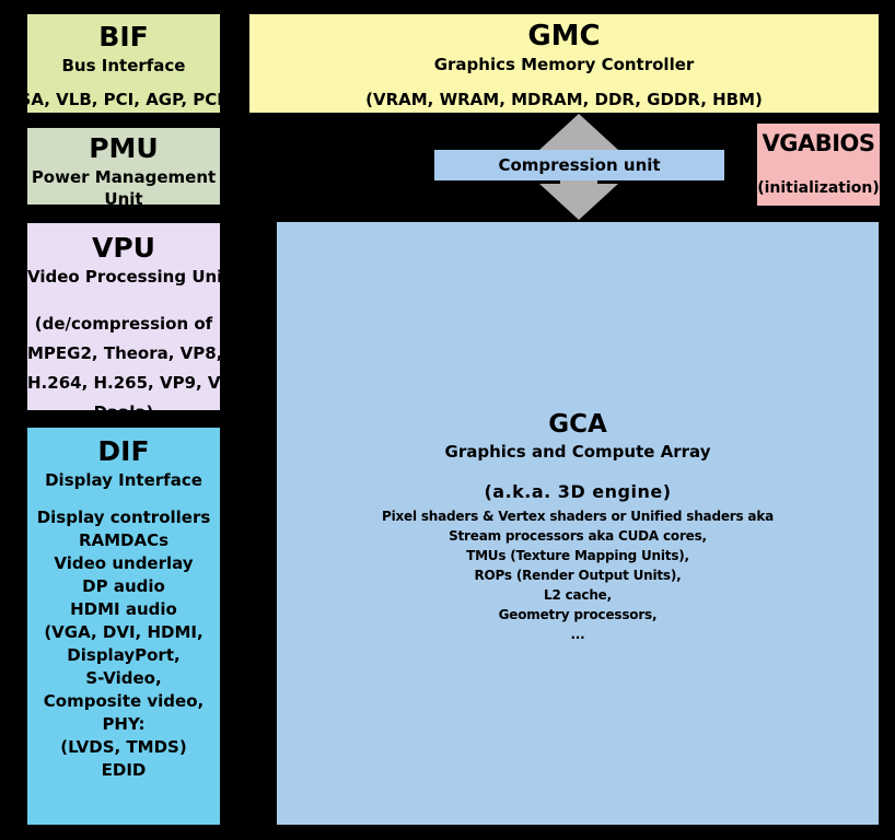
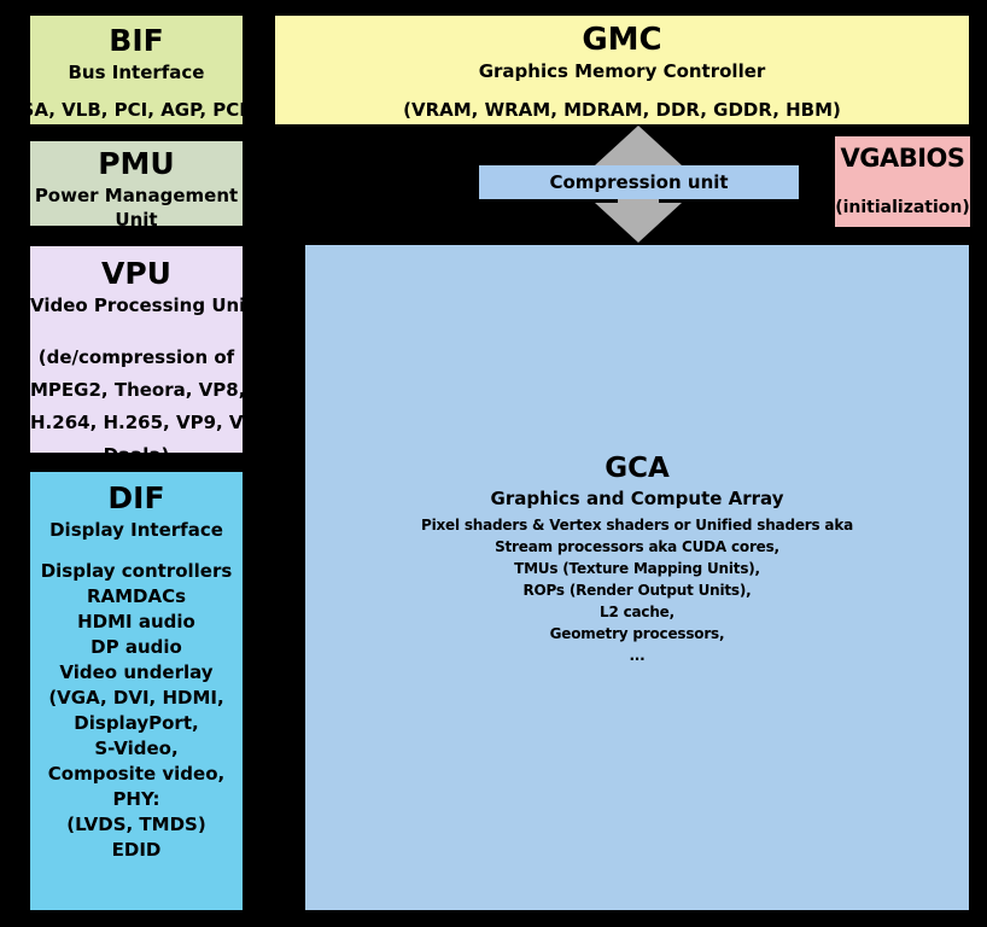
  BIF
  Bus Interface
  A, VLB, PCI, AGP, PC
  GMC
  Graphics Memory Controller
  (VRAM, WRAM, MDRAM, DDR, GDDR, HBM)
  PMU
  Power Management Unit
  VGABIOS
  (initialization)
  Compression unit
  VPU
  Video Processing Uni
  (de/compression of
  MPEG2, Theora, VP8,
  H.264, H.265, VP9, V
  GCA
  Graphics and Compute Array
- (a.k.a. 3D engine)
  Pixel shaders & Vertex shaders or Unified shaders aka
  Stream processors aka CUDA cores,
  TMUs (Texture Mapping Units),
  ROPs (Render Output Units),
  L2 cache,
  Geometry processors,
  ...
  DIF
  Display Interface
  Display controllers
  RAMDACs
- Video underlay
+ HDMI audio
  DP audio
- HDMI audio
+ Video underlay
  (VGA, DVI, HDMI,
  DisplayPort,
  S-Video,
  Composite video,
  PHY:
  (LVDS, TMDS)
  EDID
